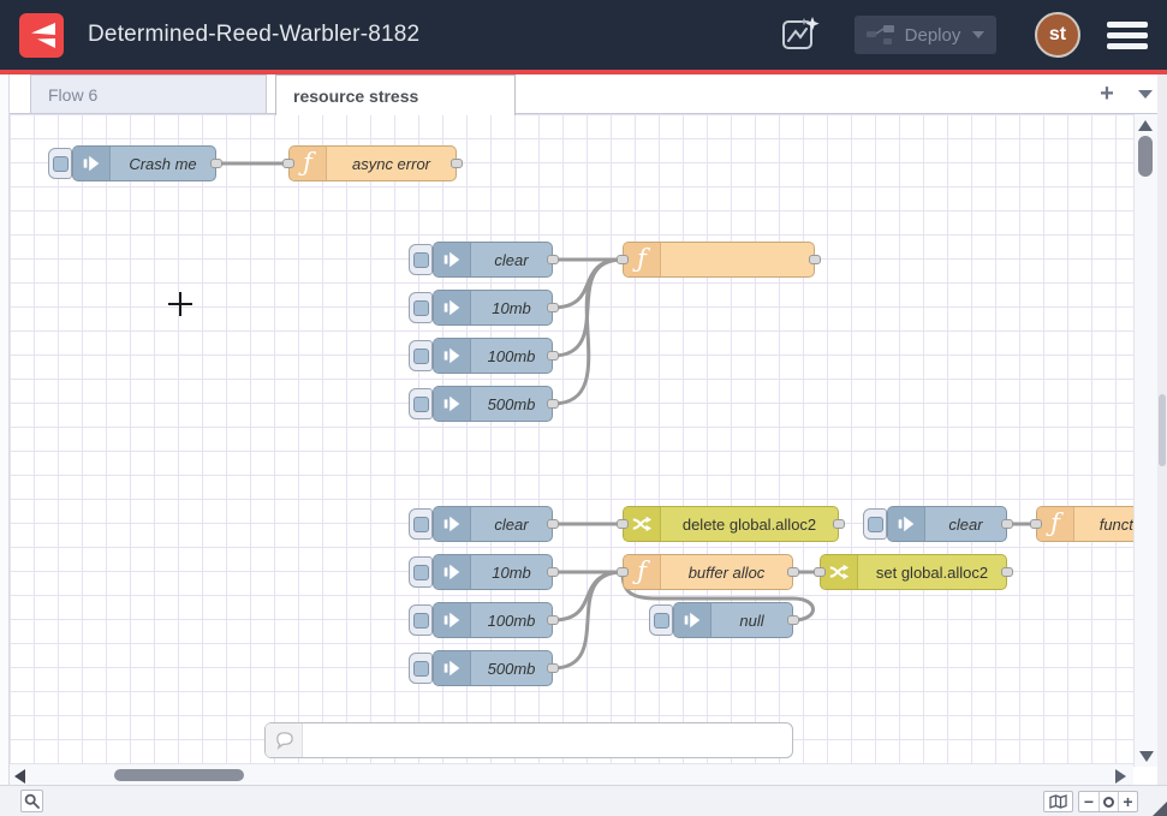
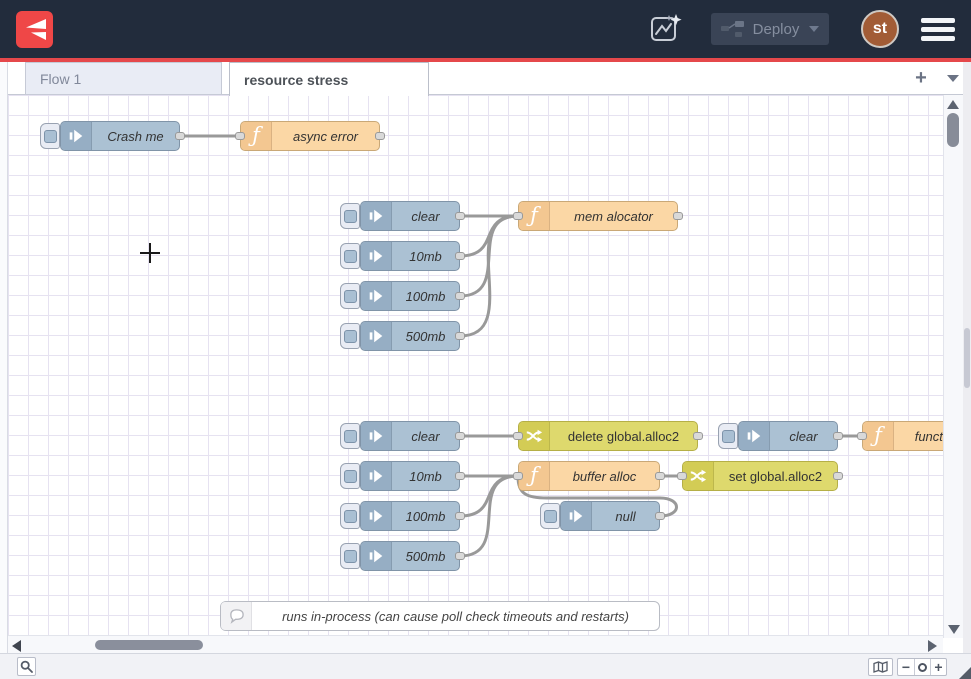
- Determined-Reed-Warbler-8182
  Deploy
  st
- Flow 6
+ Flow 1
  resource stress
  +
  Crash me
  ƒ
  async error
  clear
  10mb
  100mb
  500mb
  ƒ
+ mem alocator
  clear
  10mb
  100mb
  500mb
  delete global.alloc2
  ƒ
  buffer alloc
  set global.alloc2
  null
  clear
  ƒ
+ runs in-process (can cause poll check timeouts and restarts)
  −
  +
